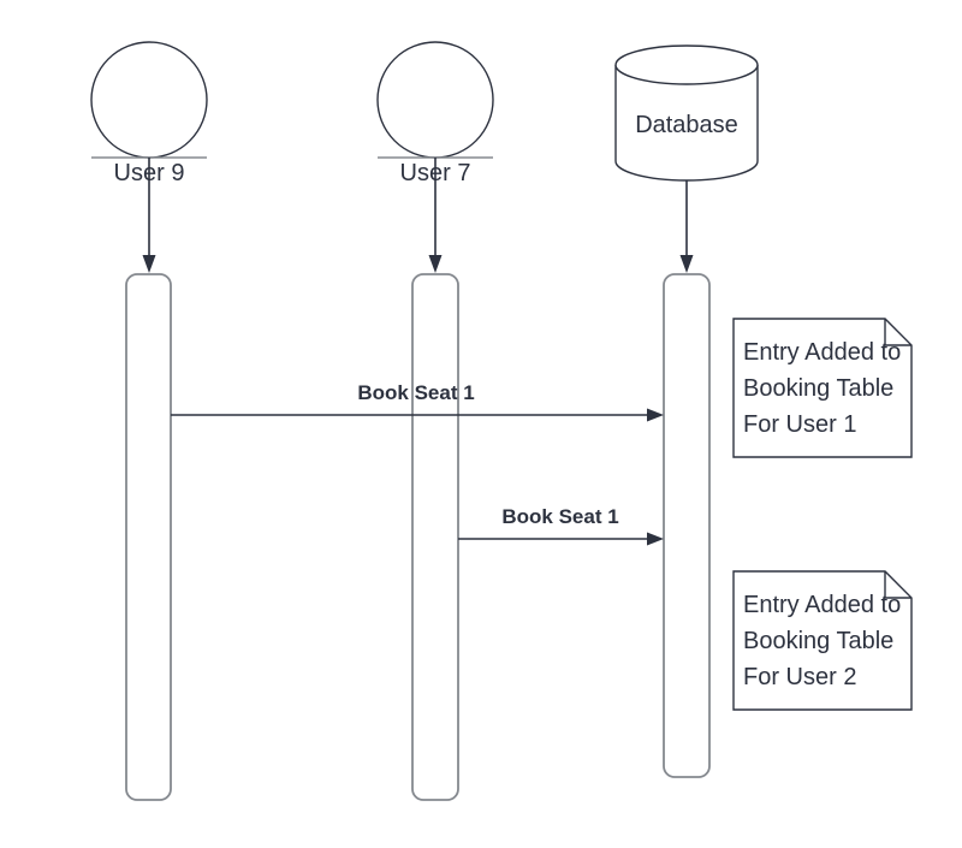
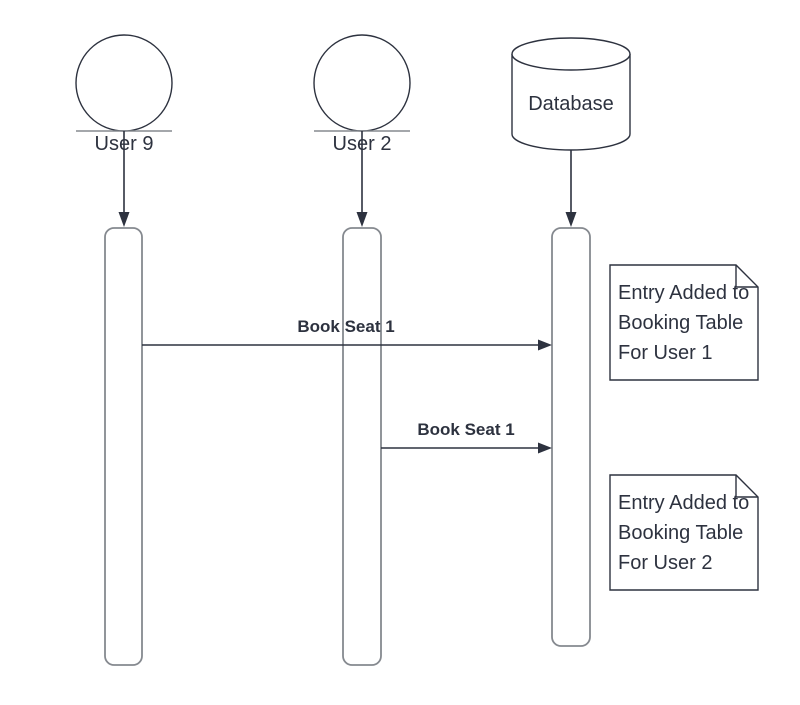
  User 9
- User 7
+ User 2
  Database
  Book Seat 1
  Book Seat 1
  Entry Added to
  Booking Table
  For User 1
  Entry Added to
  Booking Table
  For User 2
